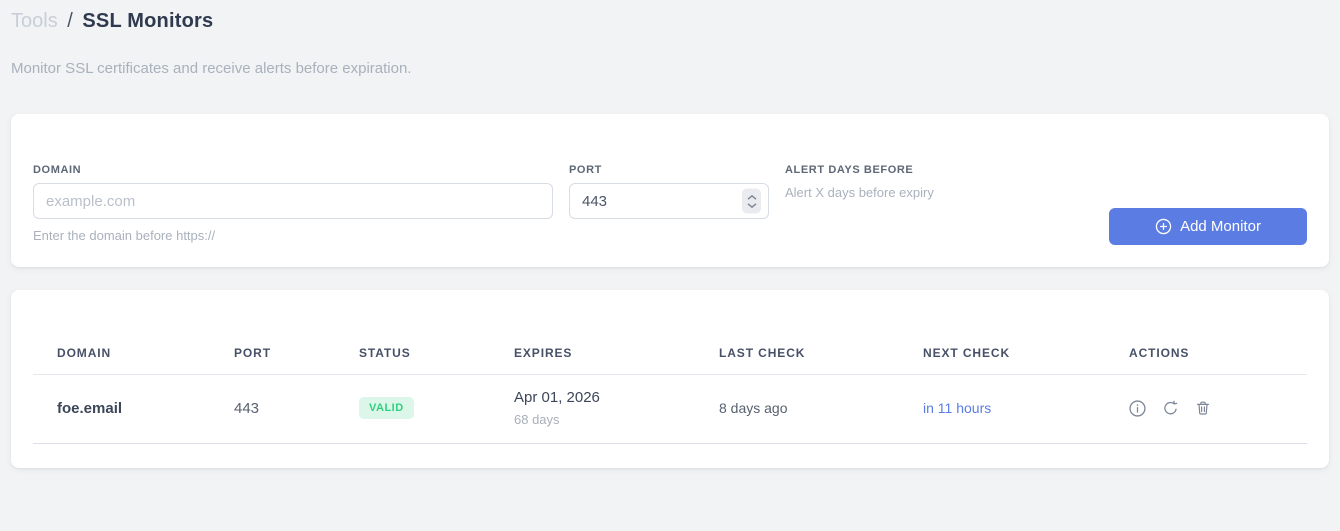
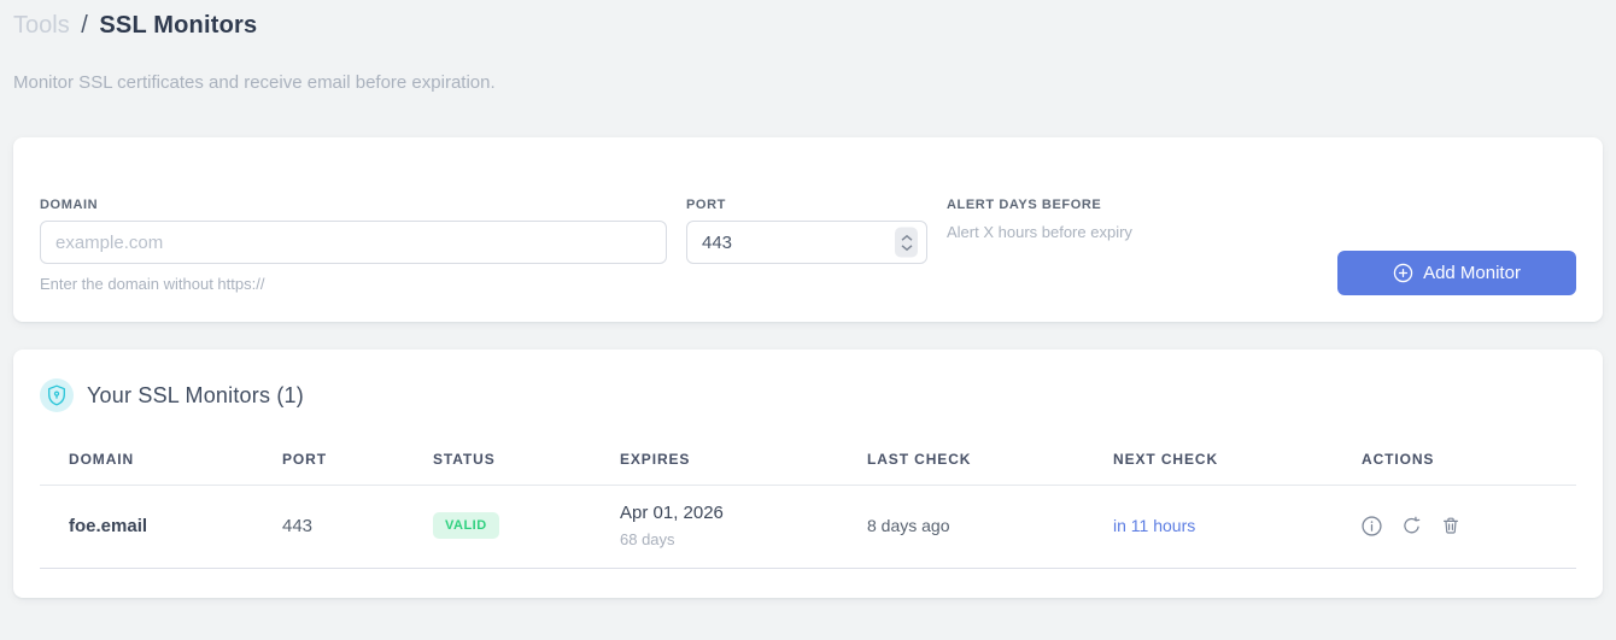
  Tools / SSL Monitors
- Monitor SSL certificates and receive alerts before expiration.
+ Monitor SSL certificates and receive email before expiration.
  DOMAIN
  example.com
- Enter the domain before https://
+ Enter the domain without https://
  PORT
  443
  ALERT DAYS BEFORE
- Alert X days before expiry
+ Alert X hours before expiry
  Add Monitor
+ Your SSL Monitors (1)
  DOMAIN	PORT	STATUS	EXPIRES	LAST CHECK	NEXT CHECK	ACTIONS
  foe.email	443	VALID	Apr 01, 2026 68 days	8 days ago	in 11 hours
